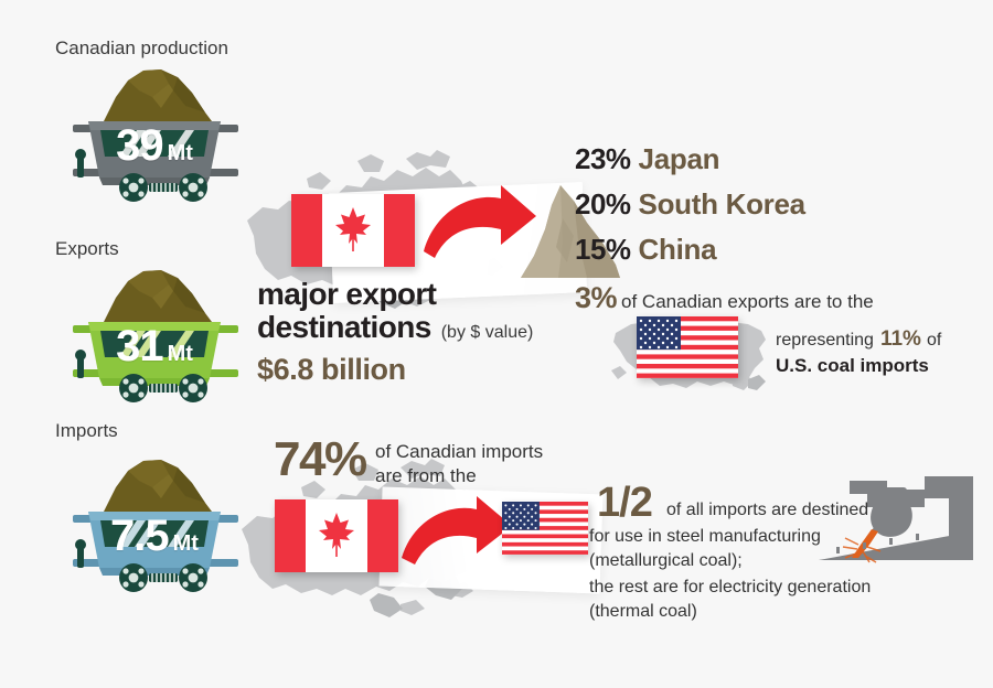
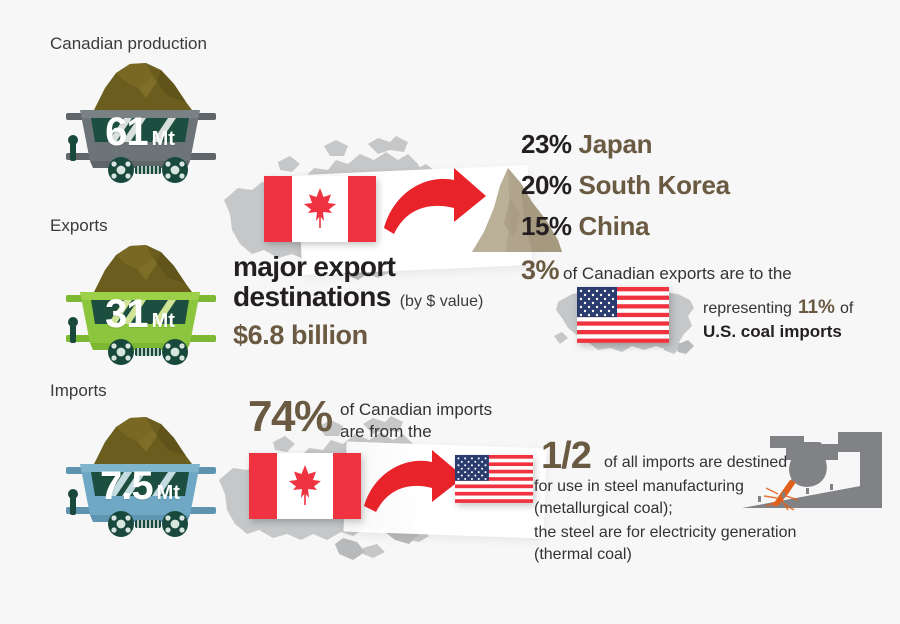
  Canadian production
- 39 Mt
+ 61 Mt
  Exports
  31 Mt
  Imports
  7.5 Mt
  major export
  destinations (by $ value)
  $6.8 billion
  23% Japan
  20% South Korea
  15% China
  3% of Canadian exports are to the
  representing 11% of
  U.S. coal imports
  74%
  of Canadian imports
  are from the
  1/2
  of all imports are destined
  for use in steel manufacturing
  (metallurgical coal);
- the rest are for electricity generation
+ the steel are for electricity generation
  (thermal coal)
